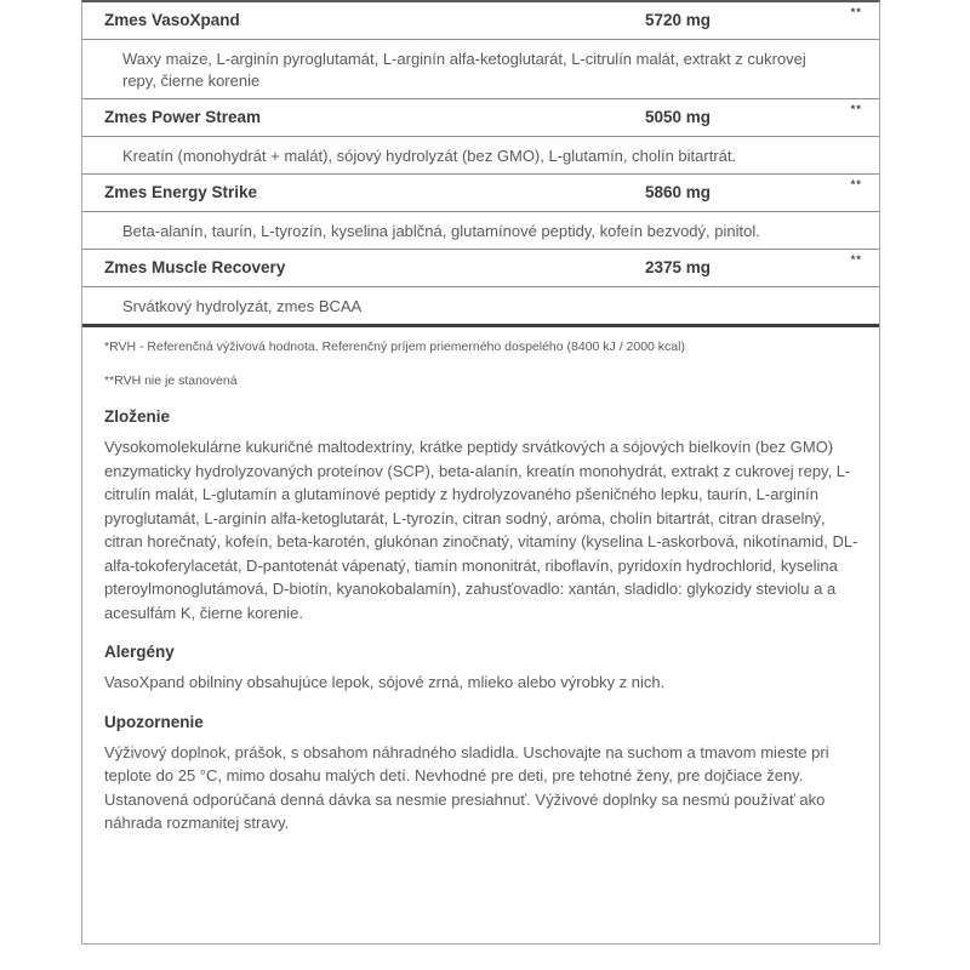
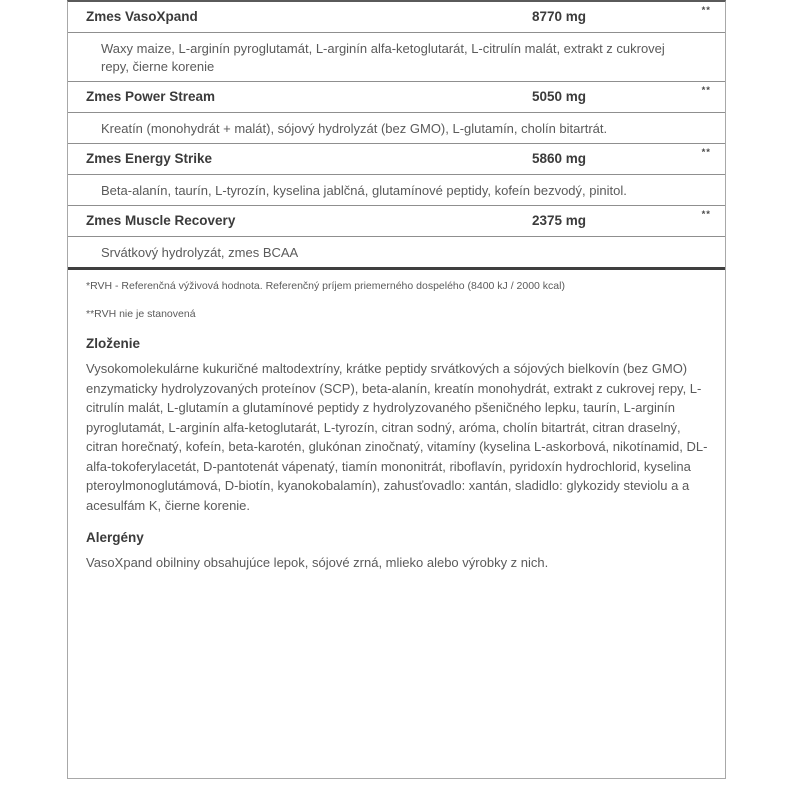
  Zmes VasoXpand
- 5720 mg
+ 8770 mg
  **
  Waxy maize, L-arginín pyroglutamát, L-arginín alfa-ketoglutarát, L-citrulín malát, extrakt z cukrovej repy, čierne korenie
  Zmes Power Stream
  5050 mg
  **
  Kreatín (monohydrát + malát), sójový hydrolyzát (bez GMO), L-glutamín, cholín bitartrát.
  Zmes Energy Strike
  5860 mg
  **
  Beta-alanín, taurín, L-tyrozín, kyselina jablčná, glutamínové peptidy, kofeín bezvodý, pinitol.
  Zmes Muscle Recovery
  2375 mg
  **
  Srvátkový hydrolyzát, zmes BCAA
  *RVH - Referenčná výživová hodnota. Referenčný príjem priemerného dospelého (8400 kJ / 2000 kcal)
  **RVH nie je stanovená
  Zloženie
  Vysokomolekulárne kukuričné maltodextríny, krátke peptidy srvátkových a sójových bielkovín (bez GMO) enzymaticky hydrolyzovaných proteínov (SCP), beta-alanín, kreatín monohydrát, extrakt z cukrovej repy, L-citrulín malát, L-glutamín a glutamínové peptidy z hydrolyzovaného pšeničného lepku, taurín, L-arginín pyroglutamát, L-arginín alfa-ketoglutarát, L-tyrozín, citran sodný, aróma, cholín bitartrát, citran draselný, citran horečnatý, kofeín, beta-karotén, glukónan zinočnatý, vitamíny (kyselina L-askorbová, nikotínamid, DL-alfa-tokoferylacetát, D-pantotenát vápenatý, tiamín mononitrát, riboflavín, pyridoxín hydrochlorid, kyselina pteroylmonoglutámová, D-biotín, kyanokobalamín), zahusťovadlo: xantán, sladidlo: glykozidy steviolu a a acesulfám K, čierne korenie.
  Alergény
  VasoXpand obilniny obsahujúce lepok, sójové zrná, mlieko alebo výrobky z nich.
- Upozornenie
- Výživový doplnok, prášok, s obsahom náhradného sladidla. Uschovajte na suchom a tmavom mieste pri teplote do 25 °C, mimo dosahu malých detí. Nevhodné pre deti, pre tehotné ženy, pre dojčiace ženy. Ustanovená odporúčaná denná dávka sa nesmie presiahnuť. Výživové doplnky sa nesmú používať ako náhrada rozmanitej stravy.
